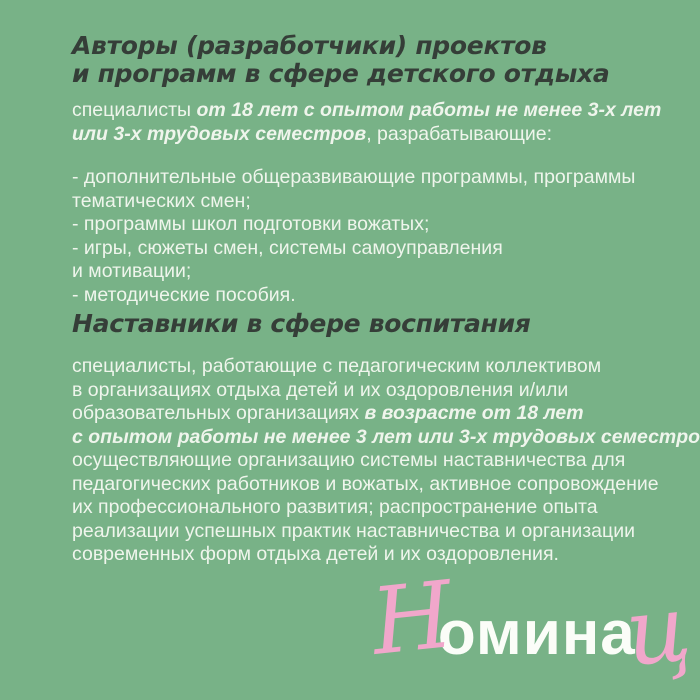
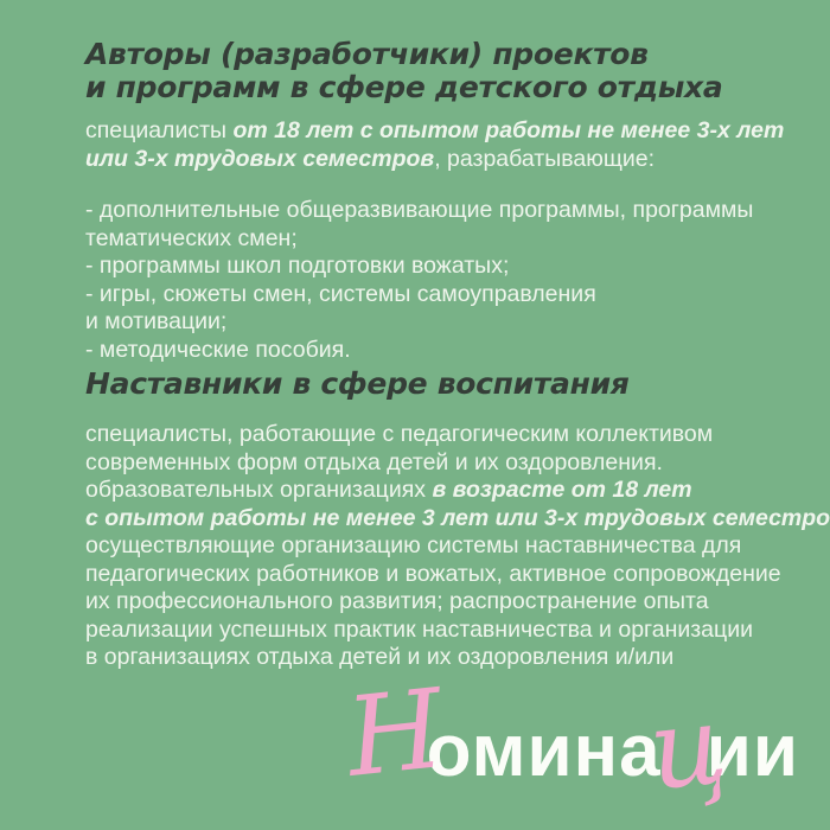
  Авторы (разработчики) проектов
  и программ в сфере детского отдыха
  специалисты от 18 лет с опытом работы не менее 3-х лет
  или 3-х трудовых семестров, разрабатывающие:
  - дополнительные общеразвивающие программы, программы
  тематических смен;
  - программы школ подготовки вожатых;
  - игры, сюжеты смен, системы самоуправления
  и мотивации;
  - методические пособия.
  Наставники в сфере воспитания
  специалисты, работающие с педагогическим коллективом
- в организациях отдыха детей и их оздоровления и/или
+ современных форм отдыха детей и их оздоровления.
  образовательных организациях в возрасте от 18 лет
  с опытом работы не менее 3 лет или 3-х трудовых семестро
  осуществляющие организацию системы наставничества для
  педагогических работников и вожатых, активное сопровождение
  их профессионального развития; распространение опыта
  реализации успешных практик наставничества и организации
- современных форм отдыха детей и их оздоровления.
+ в организациях отдыха детей и их оздоровления и/или
  омина
+ ии
